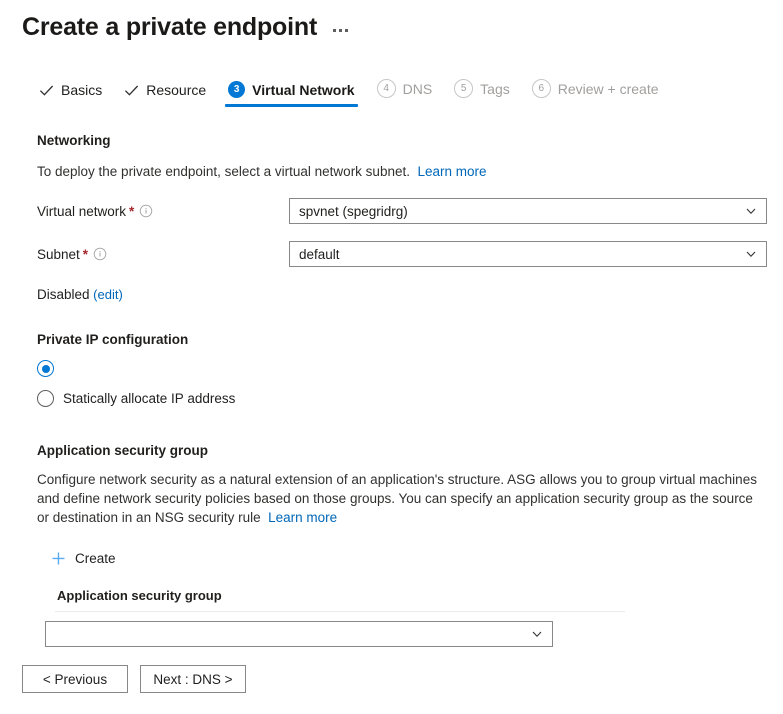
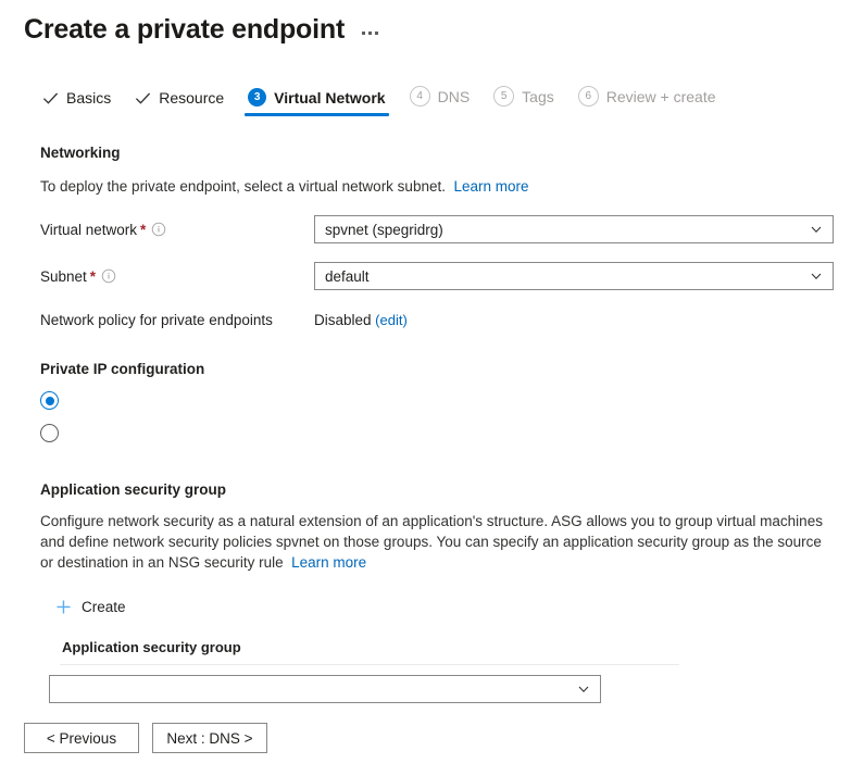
  Create a private endpoint
  Basics
  Resource
  3
  Virtual Network
  4
  DNS
  5
  Tags
  6
  Review + create
  Networking
  To deploy the private endpoint, select a virtual network subnet. Learn more
  Virtual network
  *
  spvnet (spegridrg)
  Subnet
  *
  default
+ Network policy for private endpoints
  Disabled (edit)
  Private IP configuration
- Statically allocate IP address
  Application security group
- Configure network security as a natural extension of an application's structure. ASG allows you to group virtual machines and define network security policies based on those groups. You can specify an application security group as the source or destination in an NSG security rule Learn more
+ Configure network security as a natural extension of an application's structure. ASG allows you to group virtual machines and define network security policies spvnet on those groups. You can specify an application security group as the source or destination in an NSG security rule Learn more
  Create
  Application security group
  < Previous
  Next : DNS >
